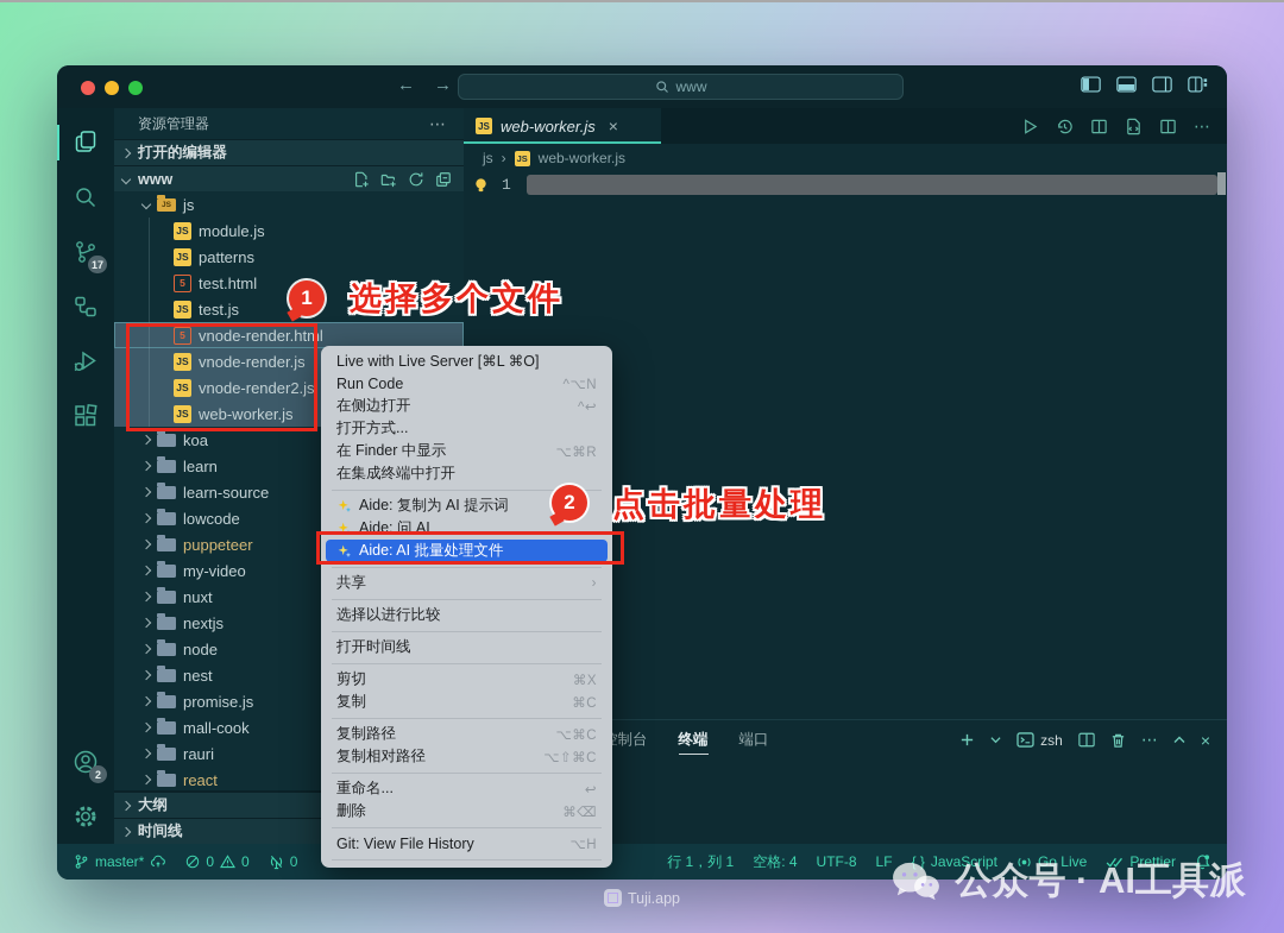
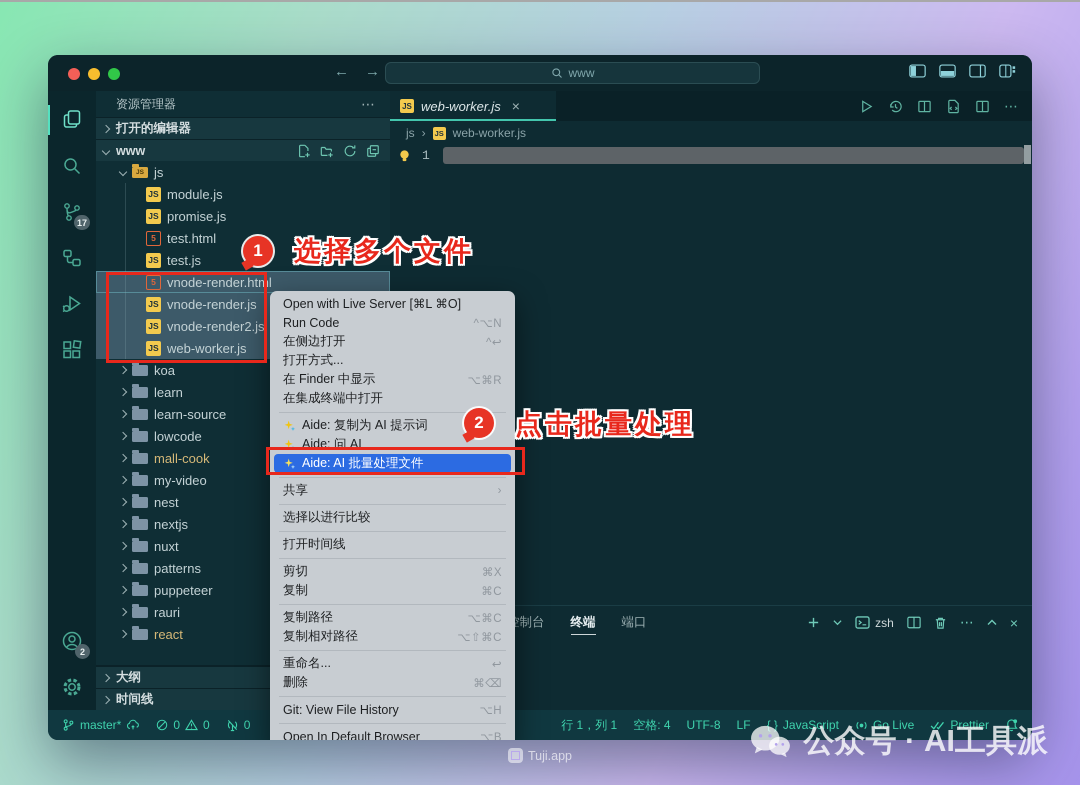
  ←
  →
  www
  17
  2
  资源管理器
  ⋯
  打开的编辑器
  www
  js
  module.js
- patterns
+ promise.js
  test.html
  test.js
  vnode-render.html
  vnode-render.js
  vnode-render2.js
  web-worker.js
  koa
  learn
  learn-source
  lowcode
- puppeteer
+ mall-cook
  my-video
- nuxt
+ nest
  nextjs
- node
- nest
+ nuxt
- promise.js
+ patterns
- mall-cook
+ puppeteer
  rauri
  react
  大纲
  时间线
  web-worker.js
  ×
  ⋯
  js
  ›
  web-worker.js
  1
  终端
  端口
  zsh
  ⋯
  ×
  master*
  0
  0
  0
  行 1，列 1
  空格: 4
  UTF-8
  LF
  { }
  JavaScript
  Go Live
  Prettier
- Live with Live Server [⌘L ⌘O]
+ Open with Live Server [⌘L ⌘O]
  Run Code
  ^⌥N
  在侧边打开
  ^↩
  打开方式...
  在 Finder 中显示
  ⌥⌘R
  在集成终端中打开
  Aide: 复制为 AI 提示词
  Aide: 问 AI
  Aide: AI 批量处理文件
  共享
  ›
  选择以进行比较
  打开时间线
  剪切
  ⌘X
  复制
  ⌘C
  复制路径
  ⌥⌘C
  复制相对路径
  ⌥⇧⌘C
  重命名...
  ↩
  删除
  ⌘⌫
  Git: View File History
  ⌥H
+ Open In Default Browser
+ ⌥B
  1
  选择多个文件
  2
  点击批量处理
  公众号 · AI工具派
  Tuji.app
